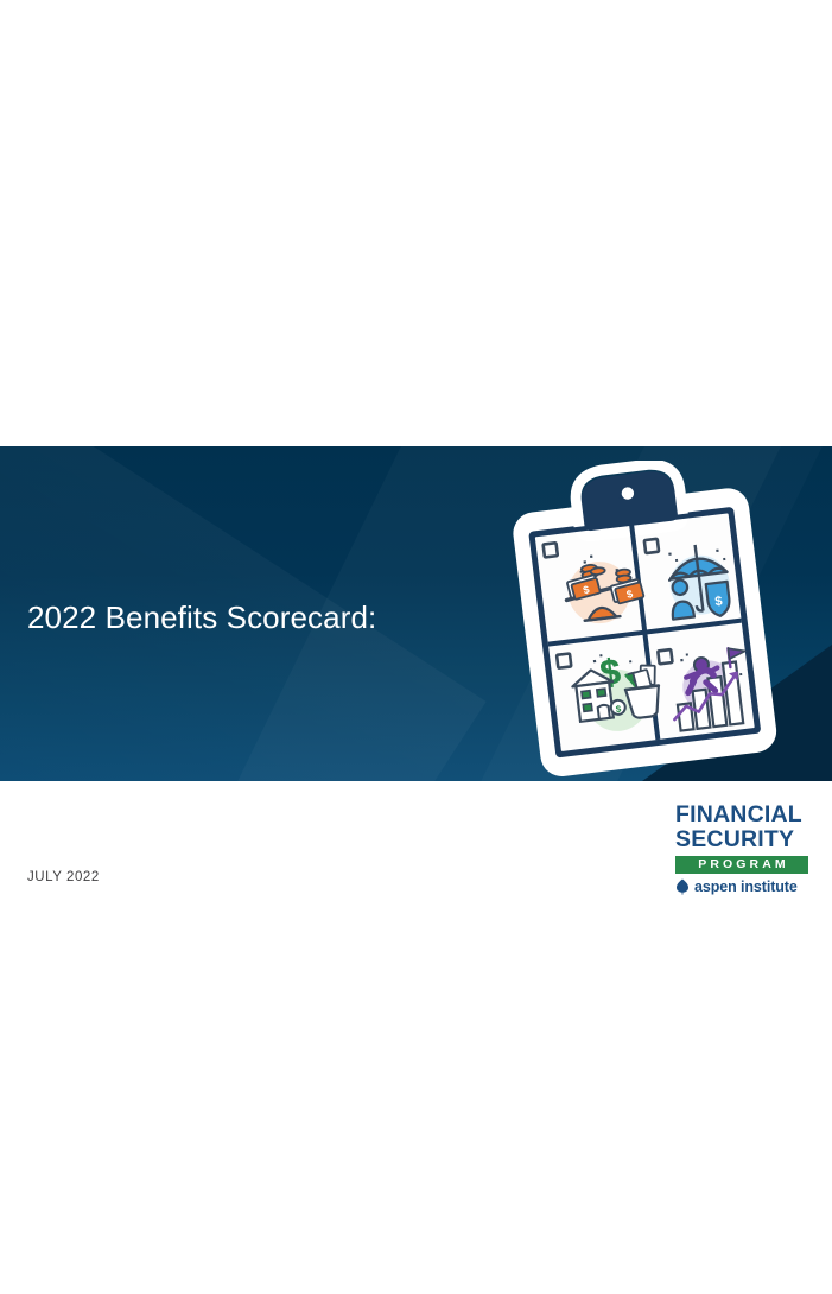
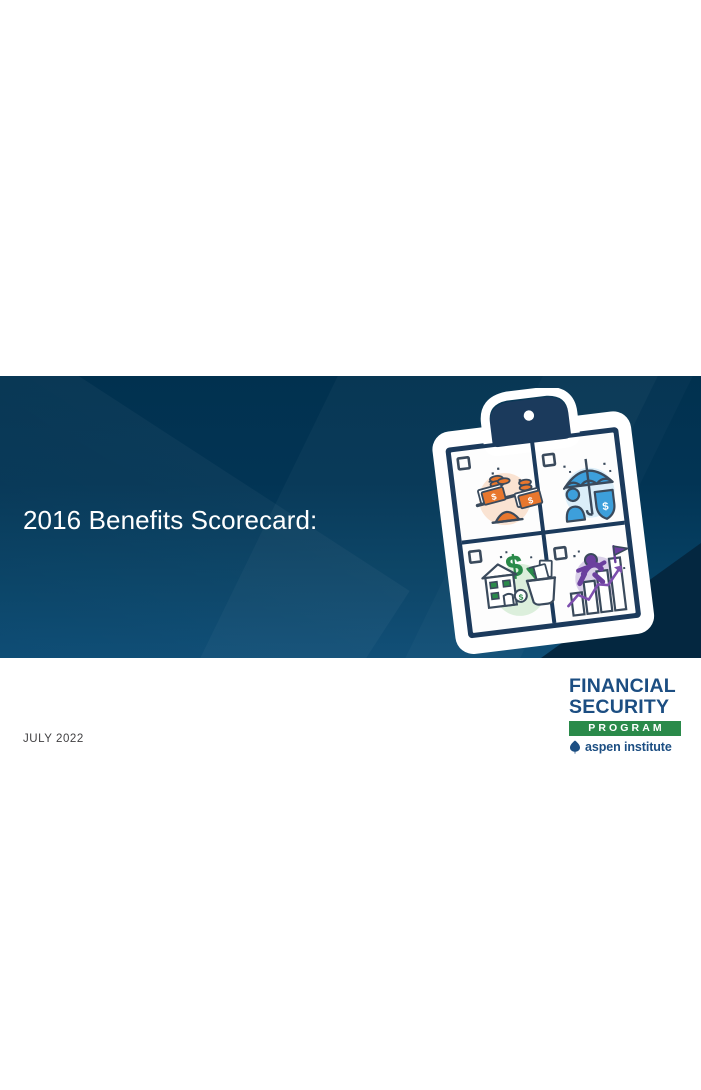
- 2022 Benefits Scorecard:
+ 2016 Benefits Scorecard:
  JULY 2022
  FINANCIAL
  SECURITY
  PROGRAM
  aspen institute
